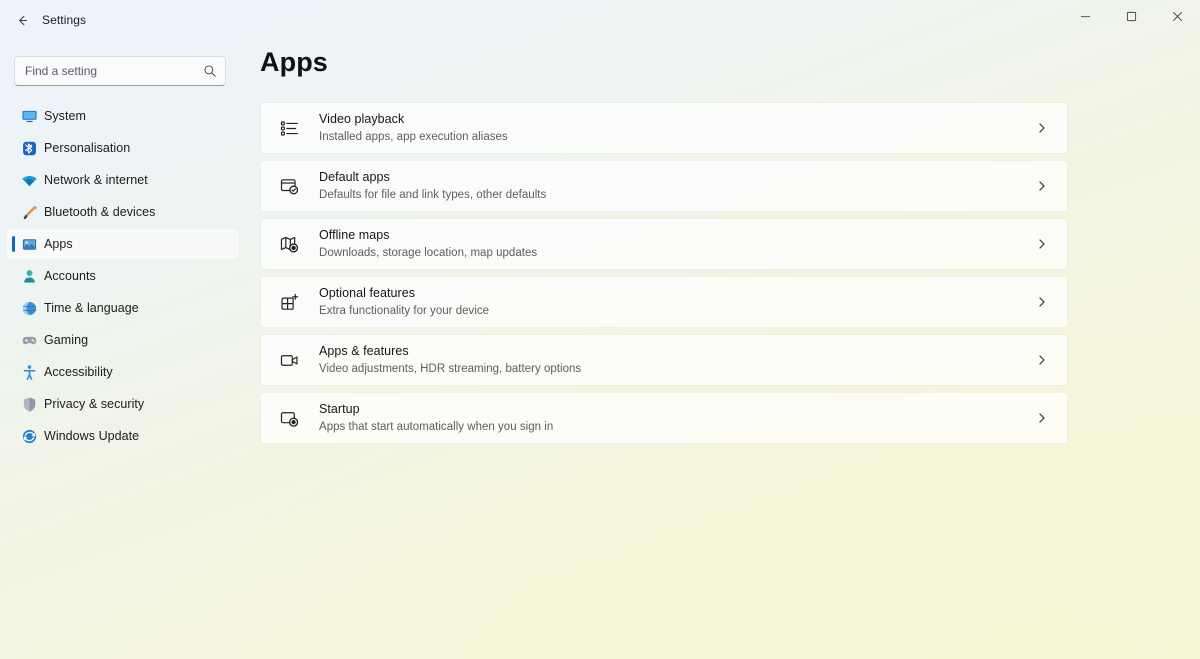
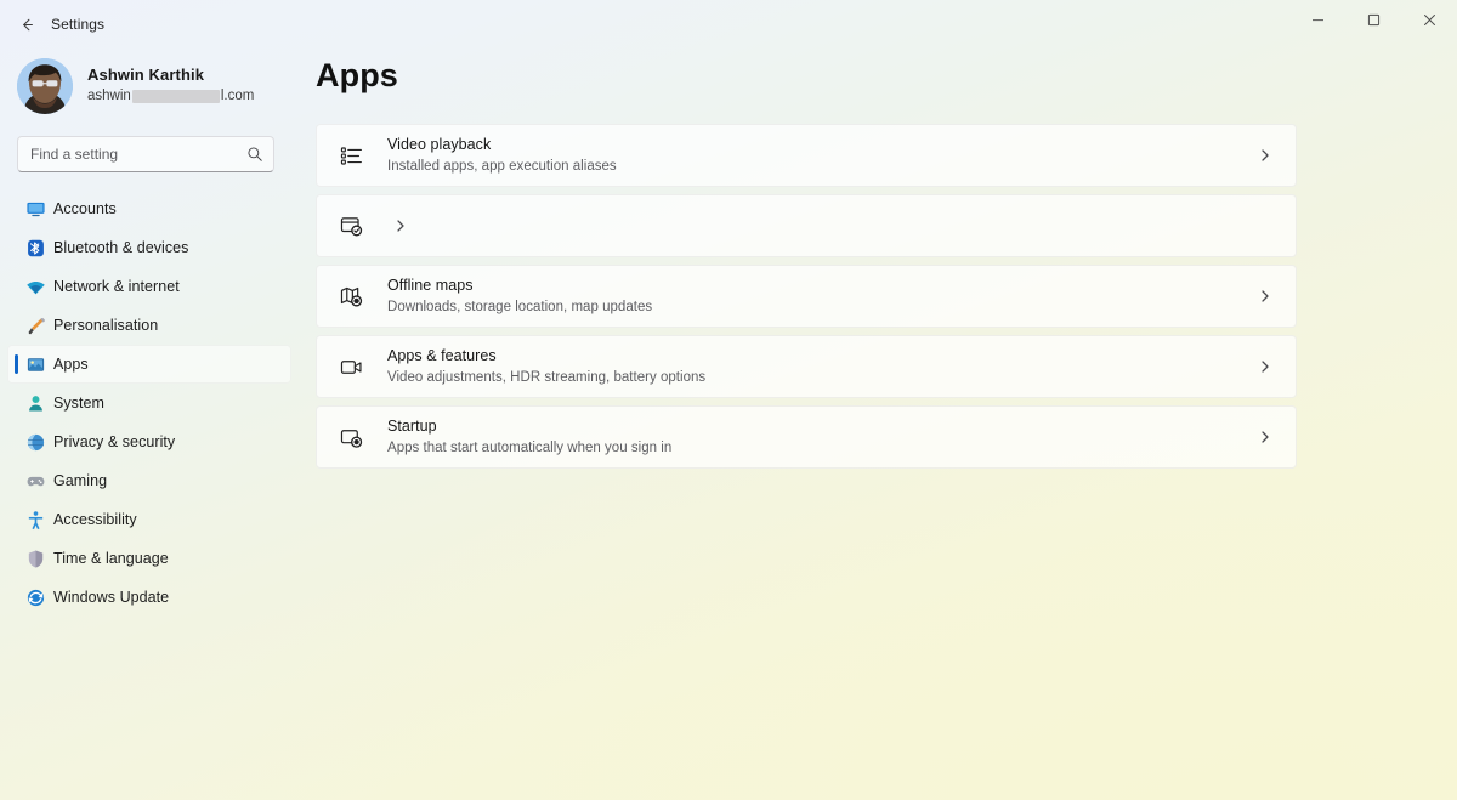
  Settings
+ Ashwin Karthik
+ ashwin
+ l.com
  Find a setting
- System
+ Accounts
- Personalisation
+ Bluetooth & devices
  Network & internet
- Bluetooth & devices
+ Personalisation
  Apps
- Accounts
+ System
- Time & language
+ Privacy & security
  Gaming
  Accessibility
- Privacy & security
+ Time & language
  Windows Update
  Apps
  Video playback
  Installed apps, app execution aliases
- Default apps
- Defaults for file and link types, other defaults
  Offline maps
  Downloads, storage location, map updates
- Optional features
- Extra functionality for your device
  Apps & features
  Video adjustments, HDR streaming, battery options
  Startup
  Apps that start automatically when you sign in
